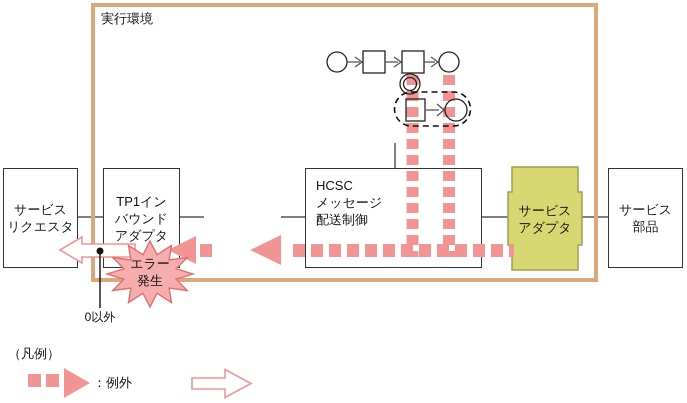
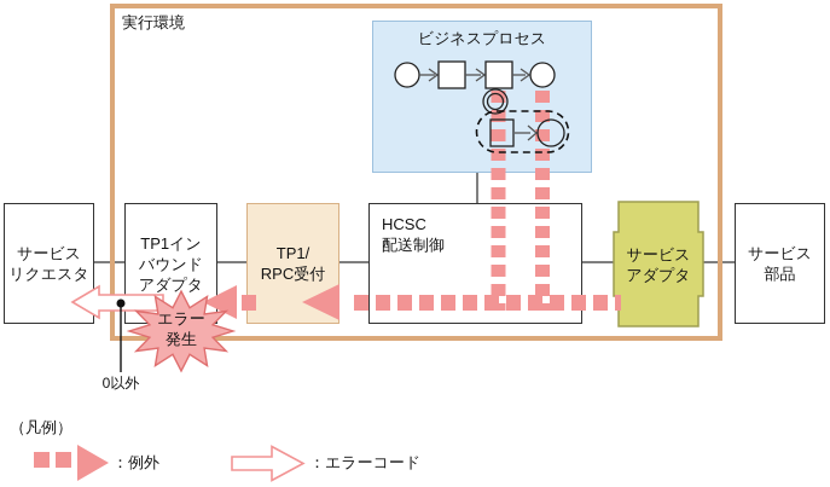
  実行環境
+ ビジネスプロセス
  サービス
  リクエスタ
  TP1イン
  バウンド
  アダプタ
+ TP1/
+ RPC受付
  HCSC
- メッセージ
  配送制御
  サービス
  アダプタ
  サービス
  部品
  エラー
  発生
  0以外
  （凡例）
  ：例外
+ ：エラーコード
